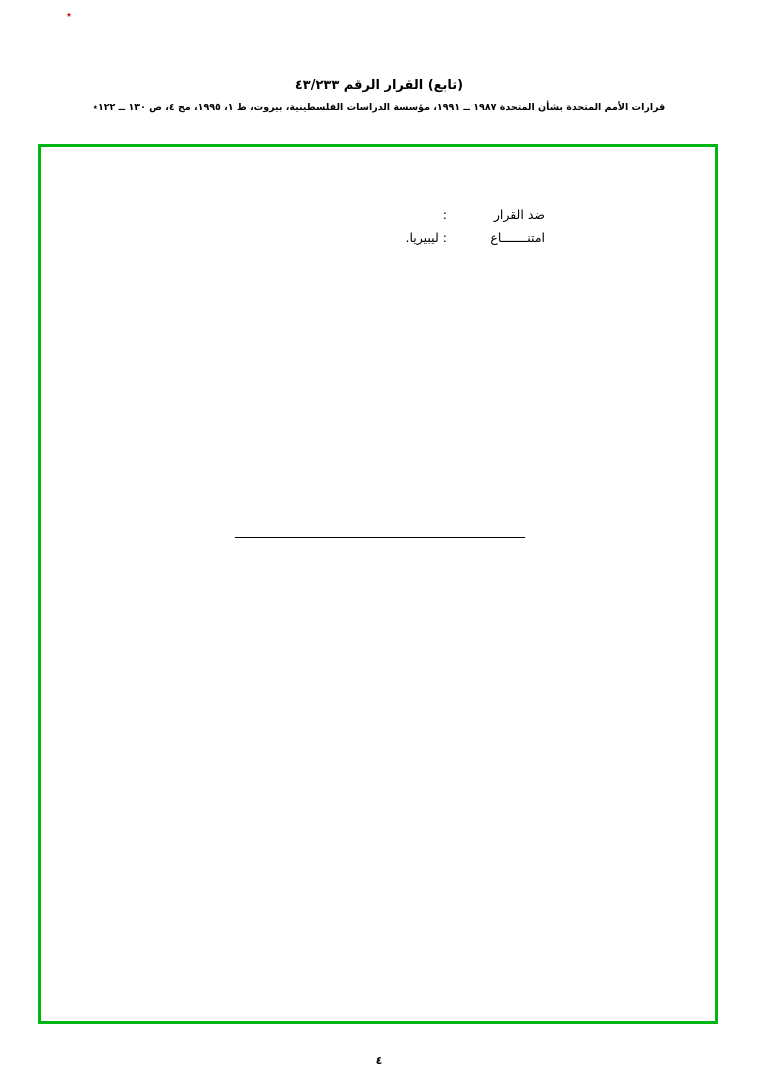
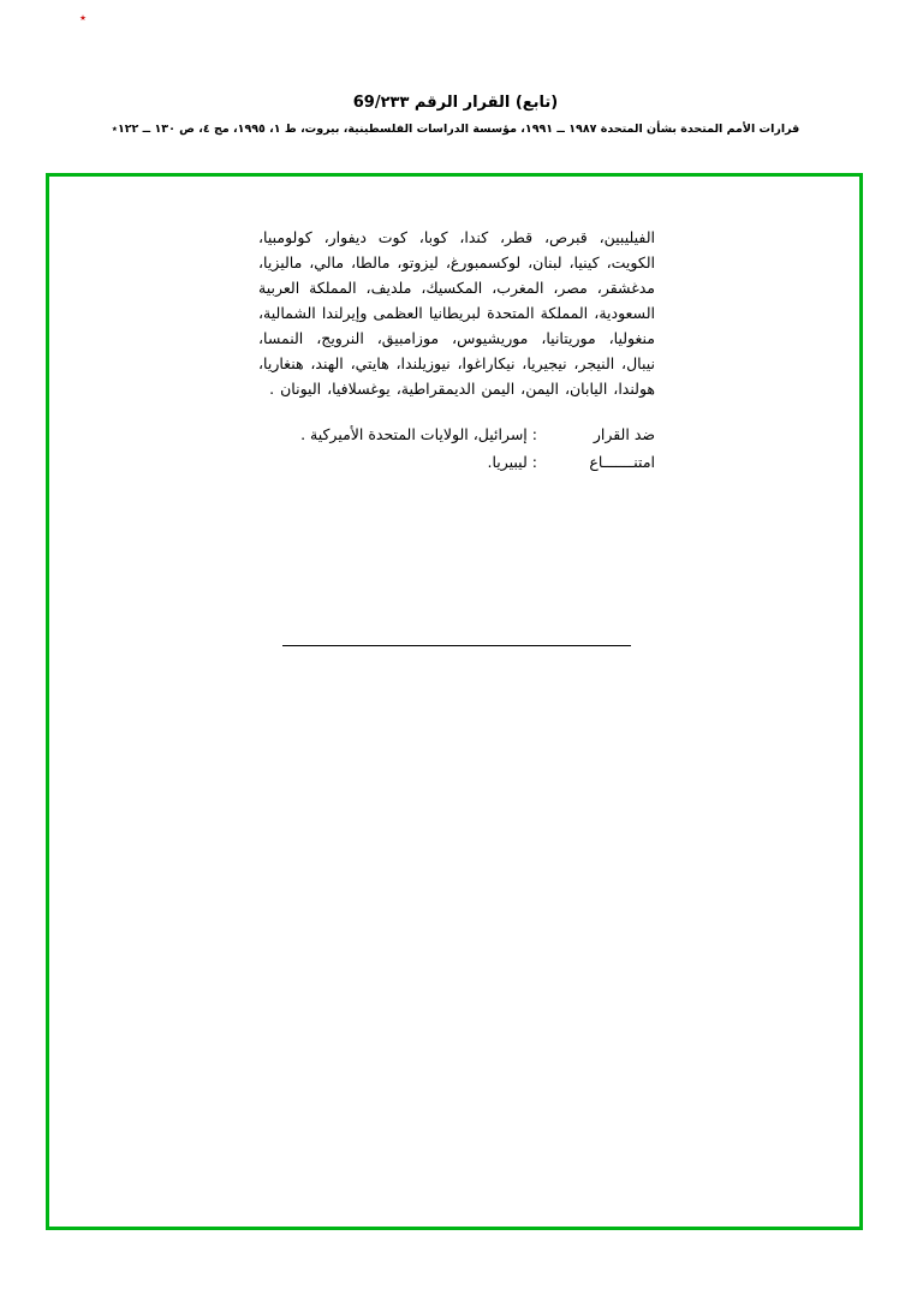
  ٭
- (تابع) القرار الرقم ٤٣/٢٣٣
+ (تابع) القرار الرقم 69/٢٣٣
  قرارات الأمم المتحدة بشأن المتحدة ١٩٨٧ ــ ١٩٩١، مؤسسة الدراسات الفلسطينية، بيروت، ط ١، ١٩٩٥، مج ٤، ص ١٣٠ ــ ١٢٢٭
+ الفيليبين، قبرص، قطر، كندا، كوبا، كوت ديفوار، كولومبيا، الكويت، كينيا، لبنان، لوكسمبورغ، ليزوتو، مالطا، مالي، ماليزيا، مدغشقر، مصر، المغرب، المكسيك، ملديف، المملكة العربية السعودية، المملكة المتحدة لبريطانيا العظمى وإيرلندا الشمالية، منغوليا، موريتانيا، موريشيوس، موزامبيق، النرويج، النمسا، نيبال، النيجر، نيجيريا، نيكاراغوا، نيوزيلندا، هايتي، الهند، هنغاريا، هولندا، اليابان، اليمن، اليمن الديمقراطية، يوغسلافيا، اليونان .
  ضد القرار
  :
+ إسرائيل، الولايات المتحدة الأميركية .
  امتنـــــــاع
  :
  ليبيريا.
- ٤
